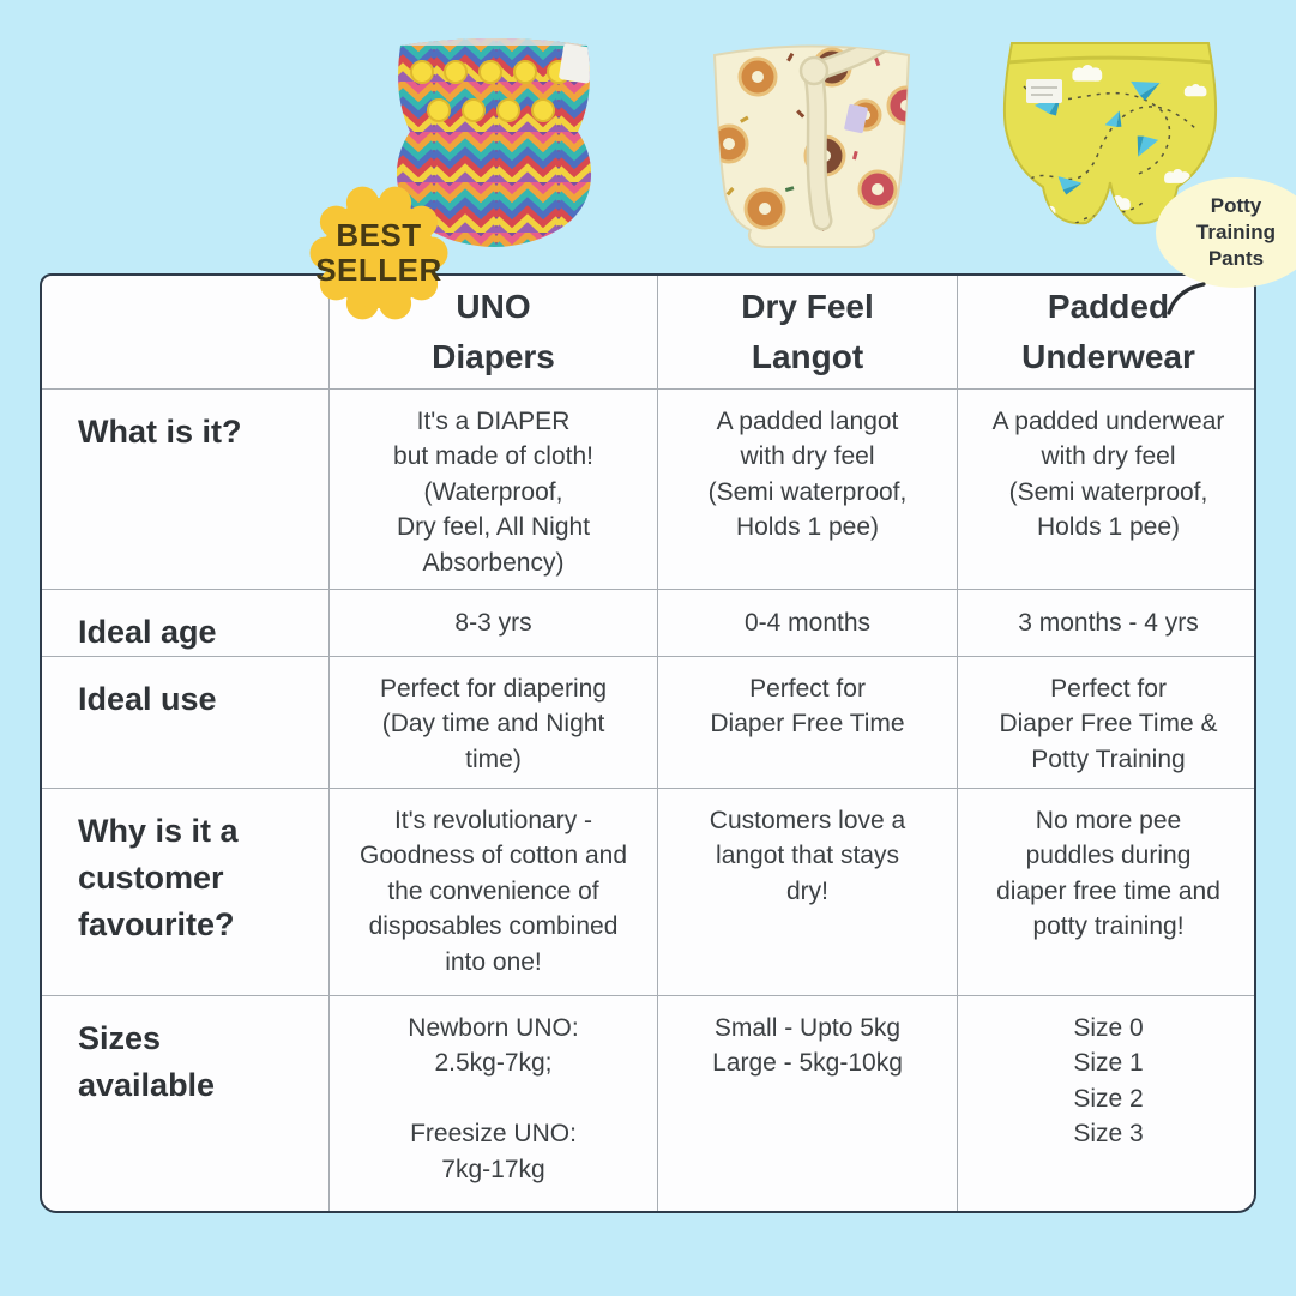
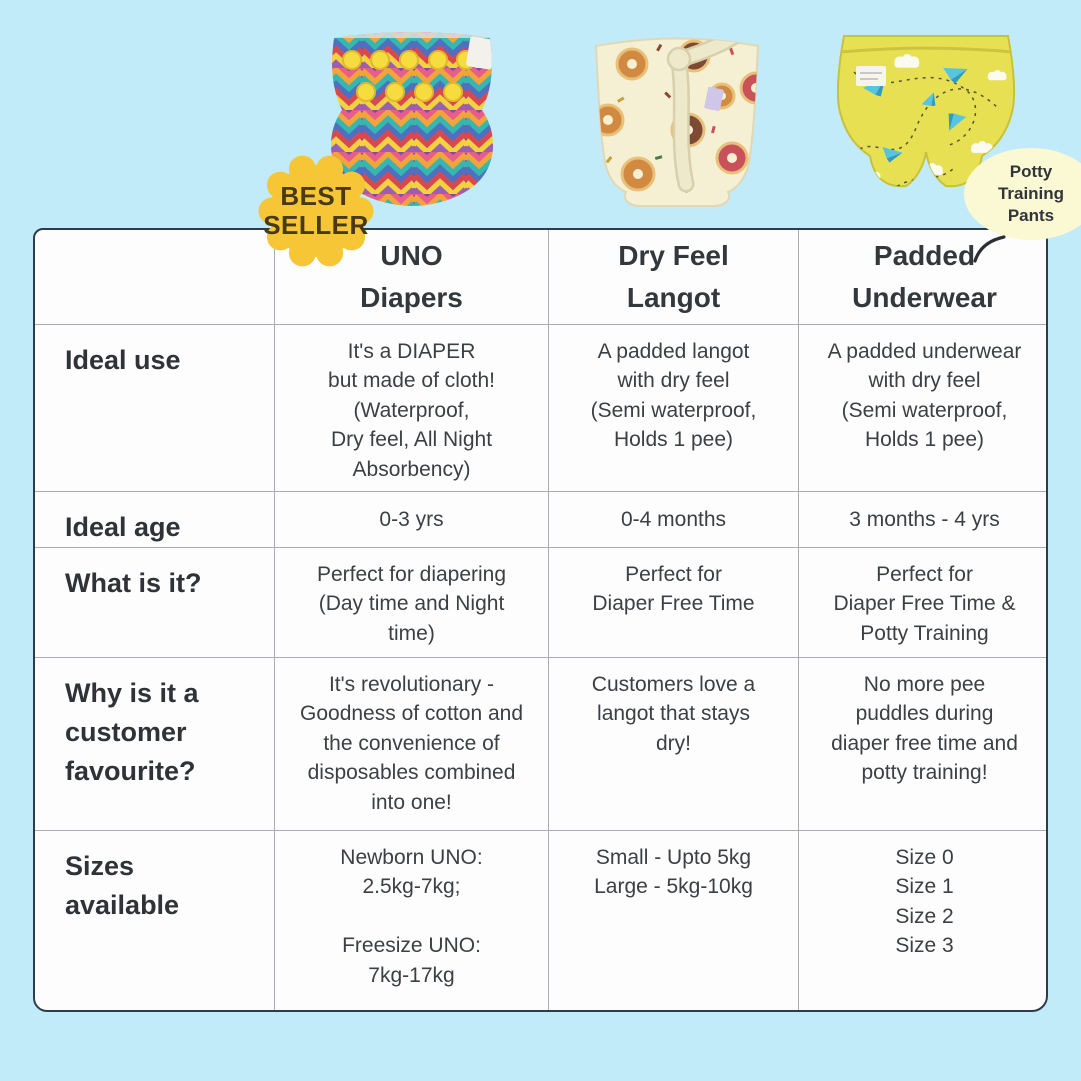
  BEST
  SELLER
  Potty
  Training
  Pants
  UNO
  Diapers
  Dry Feel
  Langot
  Padded
  Underwear
- What is it?
+ Ideal use
  It's a DIAPER
  but made of cloth!
  (Waterproof,
  Dry feel, All Night
  Absorbency)
  A padded langot
  with dry feel
  (Semi waterproof,
  Holds 1 pee)
  A padded underwear
  with dry feel
  (Semi waterproof,
  Holds 1 pee)
  Ideal age
- 8-3 yrs
+ 0-3 yrs
  0-4 months
  3 months - 4 yrs
- Ideal use
+ What is it?
  Perfect for diapering
  (Day time and Night
  time)
  Perfect for
  Diaper Free Time
  Perfect for
  Diaper Free Time &
  Potty Training
  Why is it a
  customer
  favourite?
  It's revolutionary -
  Goodness of cotton and
  the convenience of
  disposables combined
  into one!
  Customers love a
  langot that stays
  dry!
  No more pee
  puddles during
  diaper free time and
  potty training!
  Sizes
  available
  Newborn UNO:
  2.5kg-7kg;
  Freesize UNO:
  7kg-17kg
  Small - Upto 5kg
  Large - 5kg-10kg
  Size 0
  Size 1
  Size 2
  Size 3
